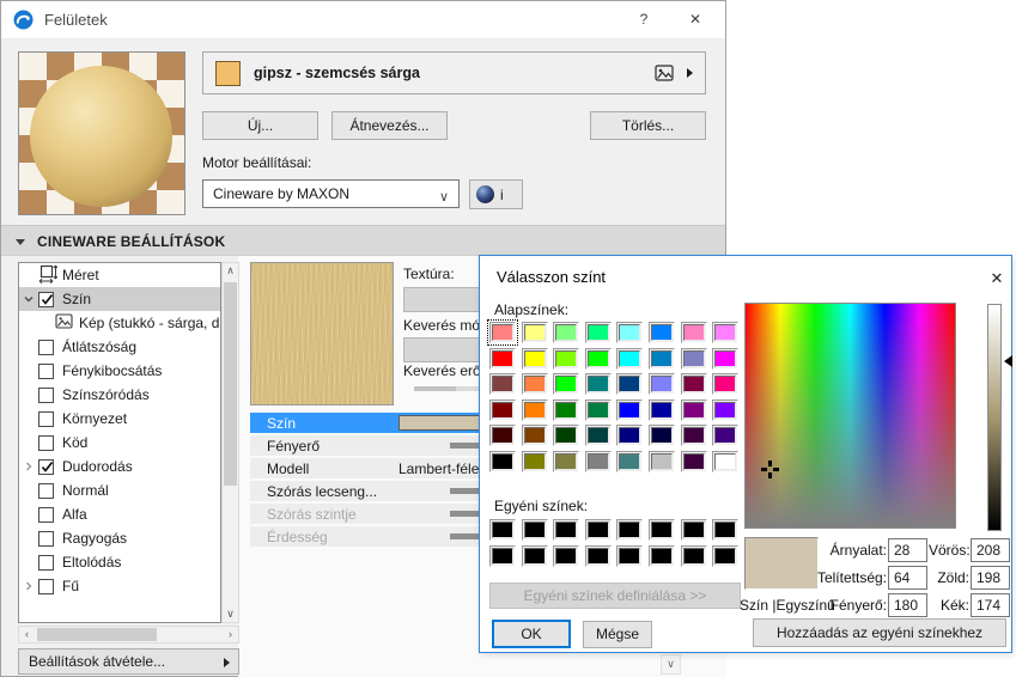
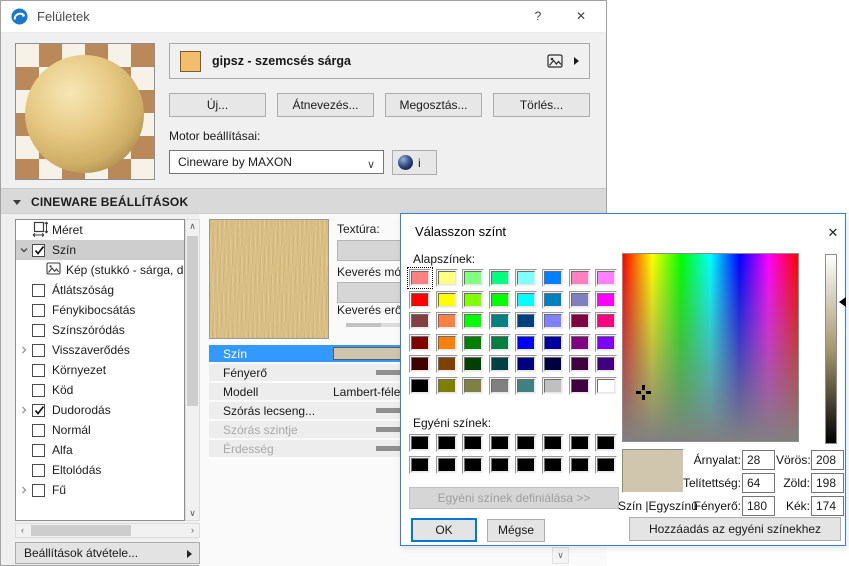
  Felületek
  ?
  ✕
  gipsz - szemcsés sárga
  Új...
  Átnevezés...
+ Megosztás...
  Törlés...
  Motor beállításai:
  Cineware by MAXON
  ∨
  i
  CINEWARE BEÁLLÍTÁSOK
  Méret
  Szín
  Kép (stukkó - sárga, d
  Átlátszóság
  Fénykibocsátás
  Színszóródás
+ Visszaverődés
  Környezet
  Köd
  Dudorodás
  Normál
  Alfa
- Ragyogás
  Eltolódás
  Fű
  ∧
  ∨
  ‹
  ›
  Beállítások átvétele...
  Textúra:
  Keverés mó
  Keverés erő
  Szín
  Fényerő
  Modell
  Lambert-féle
  Szórás lecseng...
  Szórás szintje
  Érdesség
  ∨
  Válasszon színt
  ✕
  Alapszínek:
  Egyéni színek:
  Egyéni színek definiálása >>
  OK
  Mégse
  Szín |Egyszínű
  Árnyalat:
  28
  Vörös:
  208
  Telítettség:
  64
  Zöld:
  198
  Fényerő:
  180
  Kék:
  174
  Hozzáadás az egyéni színekhez
